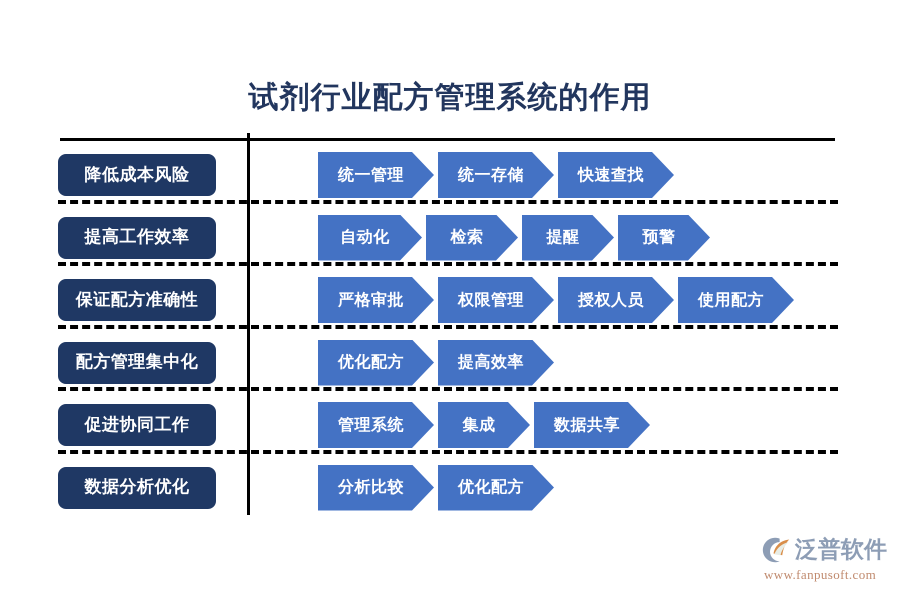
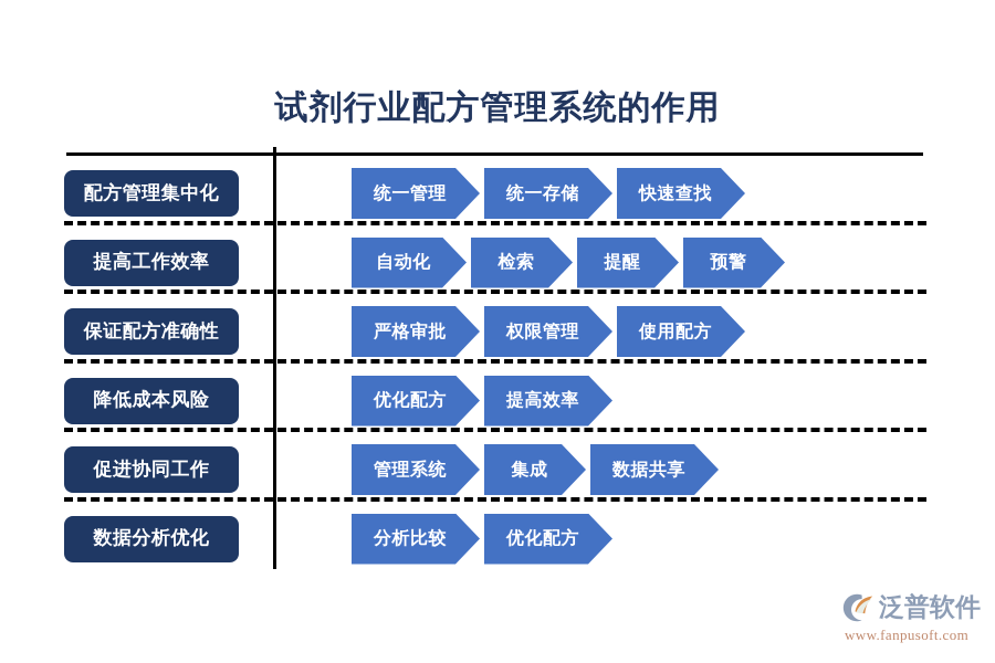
  试剂行业配方管理系统的作用
- 降低成本风险
+ 配方管理集中化
  统一管理
  统一存储
  快速查找
  提高工作效率
  自动化
  检索
  提醒
  预警
  保证配方准确性
  严格审批
  权限管理
- 授权人员
  使用配方
- 配方管理集中化
+ 降低成本风险
  优化配方
  提高效率
  促进协同工作
  管理系统
  集成
  数据共享
  数据分析优化
  分析比较
  优化配方
  泛普软件
  www.fanpusoft.com
